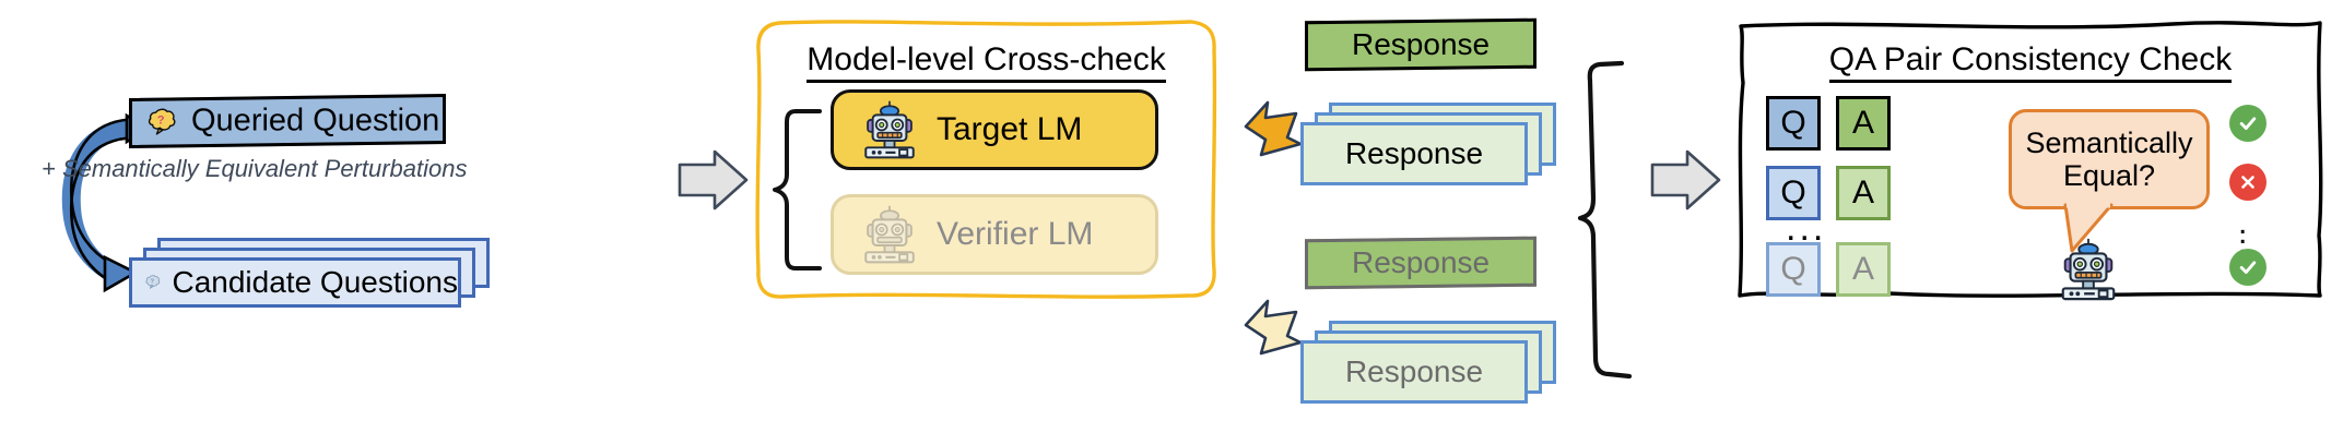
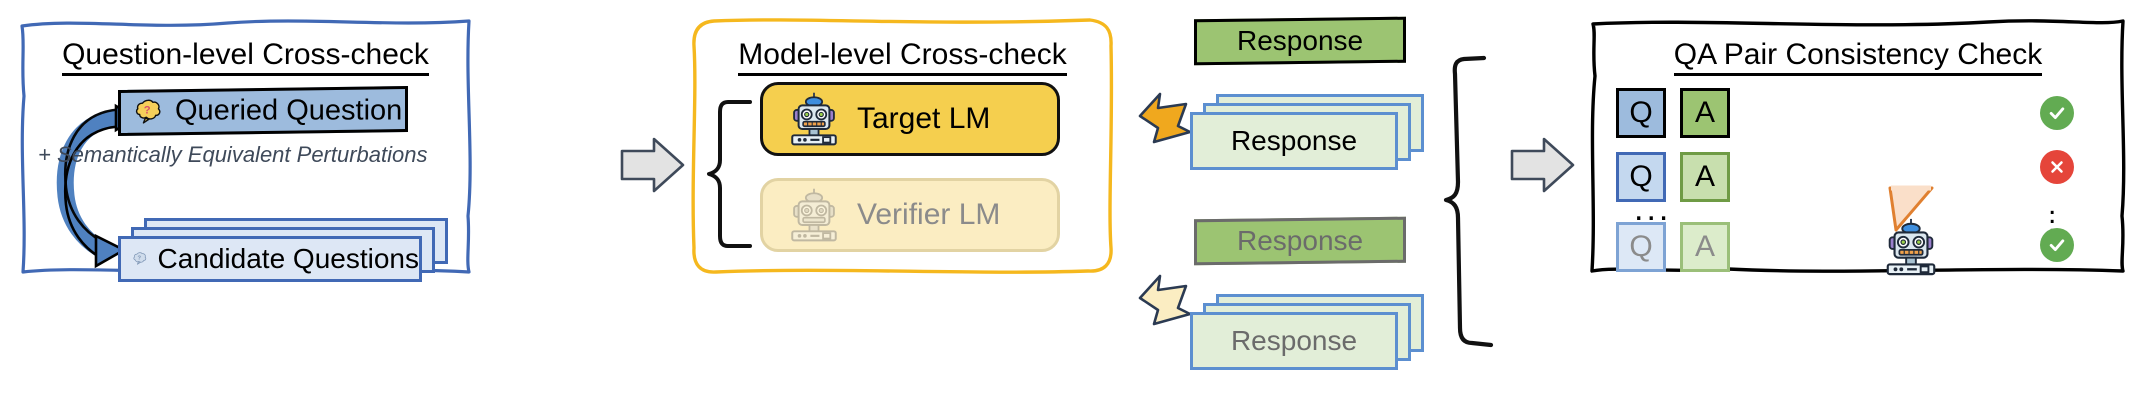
+ Question-level Cross-check
  ?
  Queried Question
  + Semantically Equivalent Perturbations
  Candidate Questions
  Model-level Cross-check
  Target LM
  Verifier LM
  Response
  Response
  Response
  Response
  QA Pair Consistency Check
  Q
  A
  Q
  A
  ...
  Q
  A
- Semantically
- Equal?
  .
  .
  .
